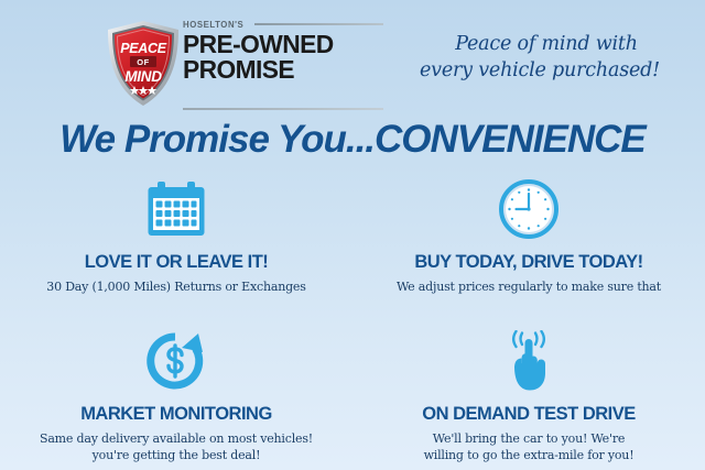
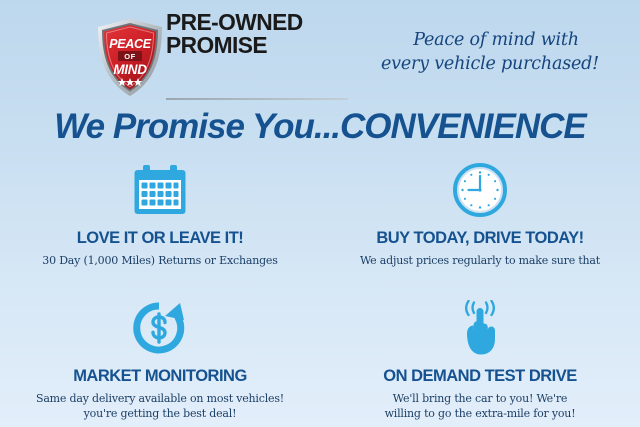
  PEACE
  OF
  MIND
- HOSELTON'S
  PRE-OWNED
  PROMISE
  Peace of mind with
  every vehicle purchased!
  We Promise You...CONVENIENCE
  LOVE IT OR LEAVE IT!
  30 Day (1,000 Miles) Returns or Exchanges
  BUY TODAY, DRIVE TODAY!
  We adjust prices regularly to make sure that
  MARKET MONITORING
  Same day delivery available on most vehicles!
  you're getting the best deal!
  ON DEMAND TEST DRIVE
  We'll bring the car to you! We're
  willing to go the extra-mile for you!
